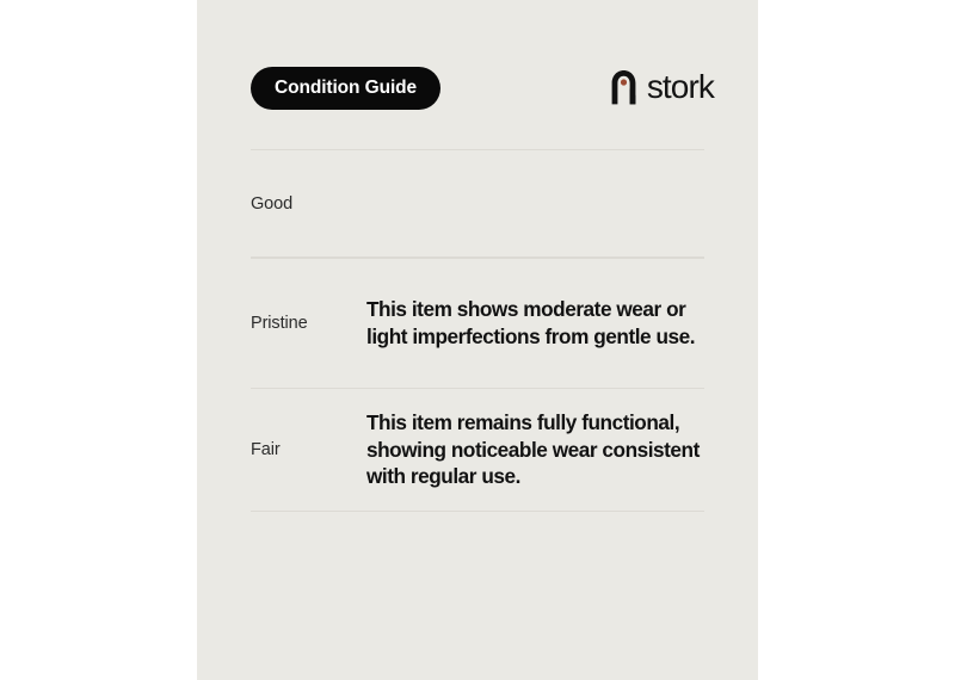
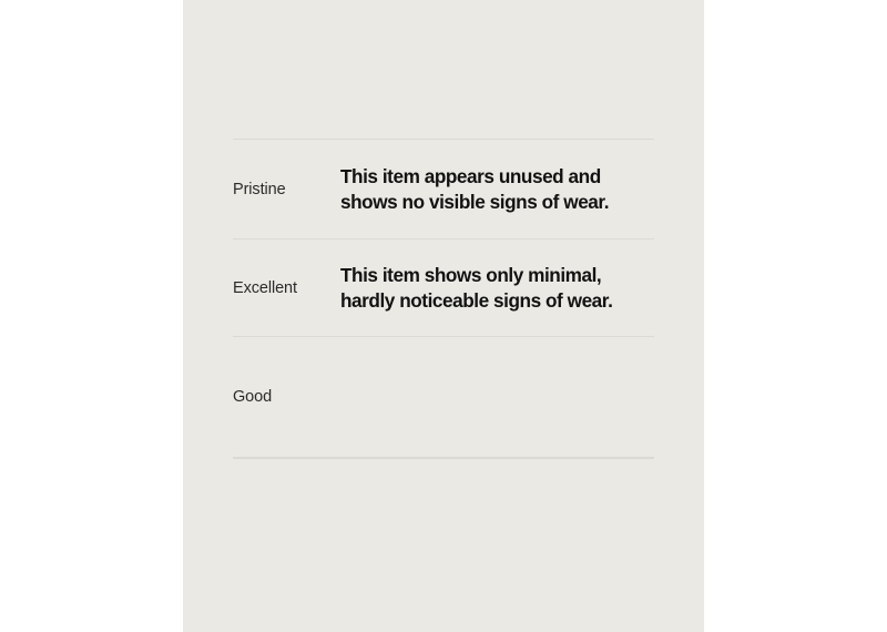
- Condition Guide
- stork
- Good
+ Pristine
+ This item appears unused and shows no visible signs of wear.
+ Excellent
+ This item shows only minimal, hardly noticeable signs of wear.
- Pristine
+ Good
- This item shows moderate wear or light imperfections from gentle use.
- Fair
- This item remains fully functional, showing noticeable wear consistent with regular use.
